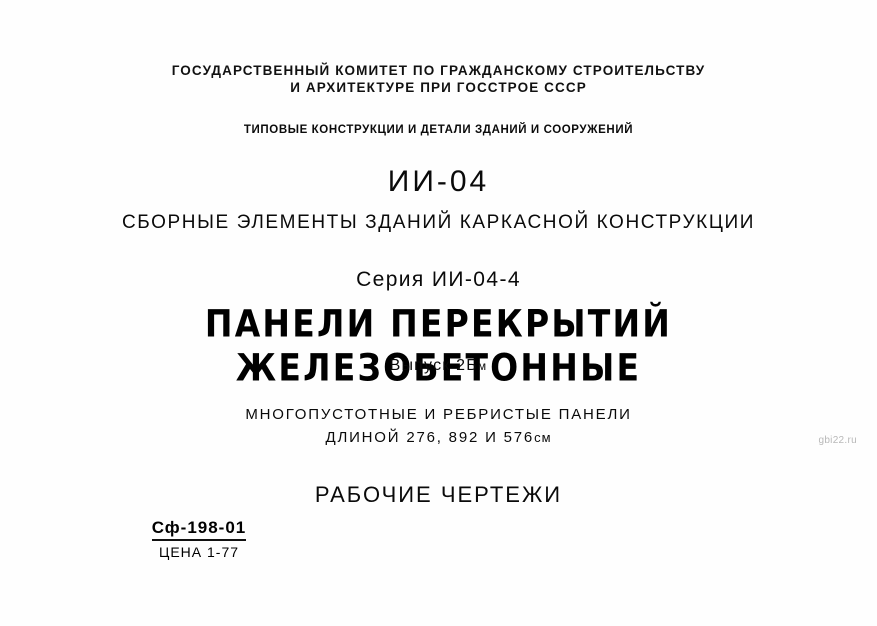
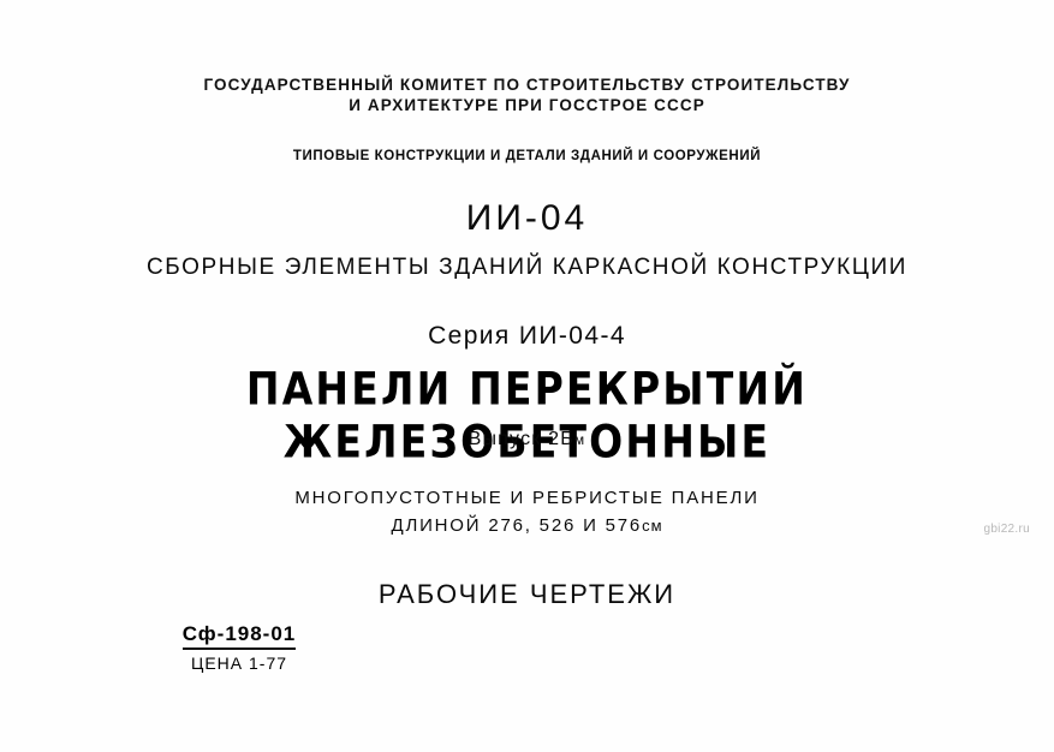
- ГОСУДАРСТВЕННЫЙ КОМИТЕТ ПО ГРАЖДАНСКОМУ СТРОИТЕЛЬСТВУ
+ ГОСУДАРСТВЕННЫЙ КОМИТЕТ ПО СТРОИТЕЛЬСТВУ СТРОИТЕЛЬСТВУ
  И АРХИТЕКТУРЕ ПРИ ГОССТРОЕ СССР
  ТИПОВЫЕ КОНСТРУКЦИИ И ДЕТАЛИ ЗДАНИЙ И СООРУЖЕНИЙ
  ИИ-04
  СБОРНЫЕ ЭЛЕМЕНТЫ ЗДАНИЙ КАРКАСНОЙ КОНСТРУКЦИИ
  Серия ИИ-04-4
  ПАНЕЛИ ПЕРЕКРЫТИЙ ЖЕЛЕЗОБЕТОННЫЕ
  Выпуск 2Бм
  МНОГОПУСТОТНЫЕ И РЕБРИСТЫЕ ПАНЕЛИ
- ДЛИНОЙ 276, 892 И 576см
+ ДЛИНОЙ 276, 526 И 576см
  РАБОЧИЕ ЧЕРТЕЖИ
  Сф-198-01
  ЦЕНА 1-77
  gbi22.ru
